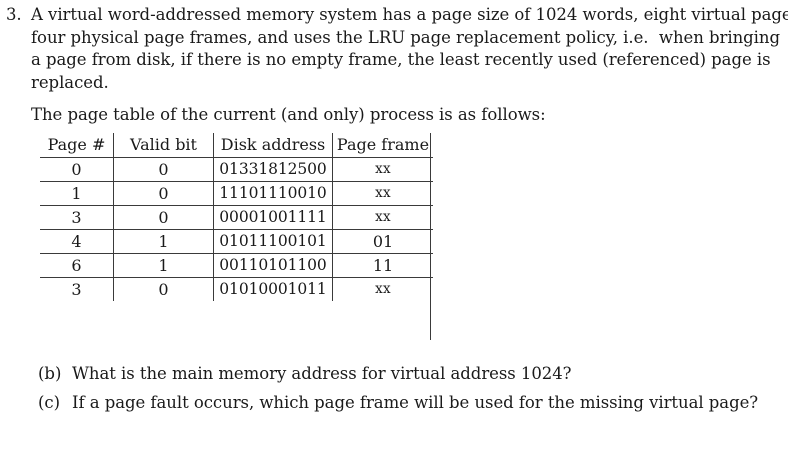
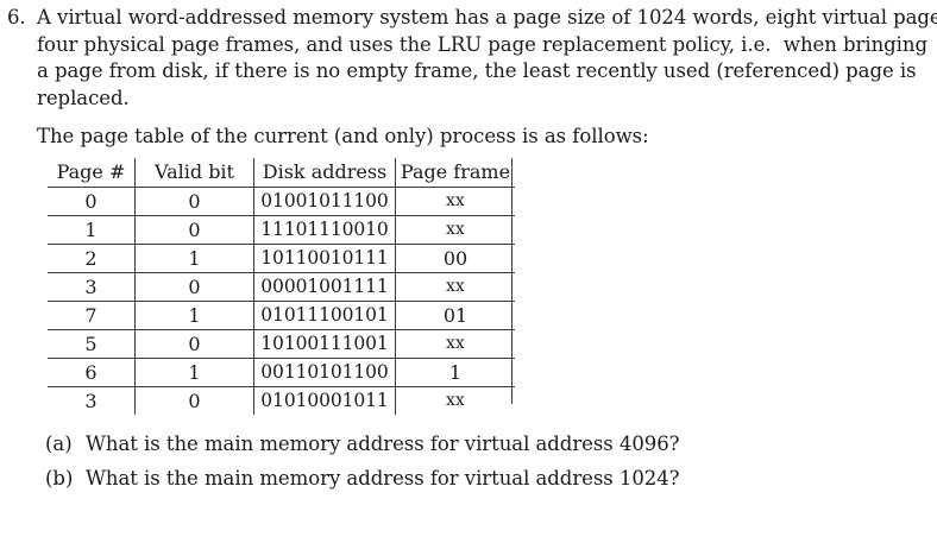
- 3.
+ 6.
  A virtual word-addressed memory system has a page size of 1024 words, eight virtual page
  four physical page frames, and uses the LRU page replacement policy, i.e. when bringing
  a page from disk, if there is no empty frame, the least recently used (referenced) page is
  replaced.
  The page table of the current (and only) process is as follows:
  Page #	Valid bit	Disk address	Page frame
- 0	0	01331812500	xx
+ 0	0	01001011100	xx
  1	0	11101110010	xx
+ 2	1	10110010111	00
  3	0	00001001111	xx
- 4	1	01011100101	01
+ 7	1	01011100101	01
+ 5	0	10100111001	xx
- 6	1	00110101100	11
+ 6	1	00110101100	1
  3	0	01010001011	xx
+ (a)
+ What is the main memory address for virtual address 4096?
  (b)
  What is the main memory address for virtual address 1024?
- (c)
- If a page fault occurs, which page frame will be used for the missing virtual page?
